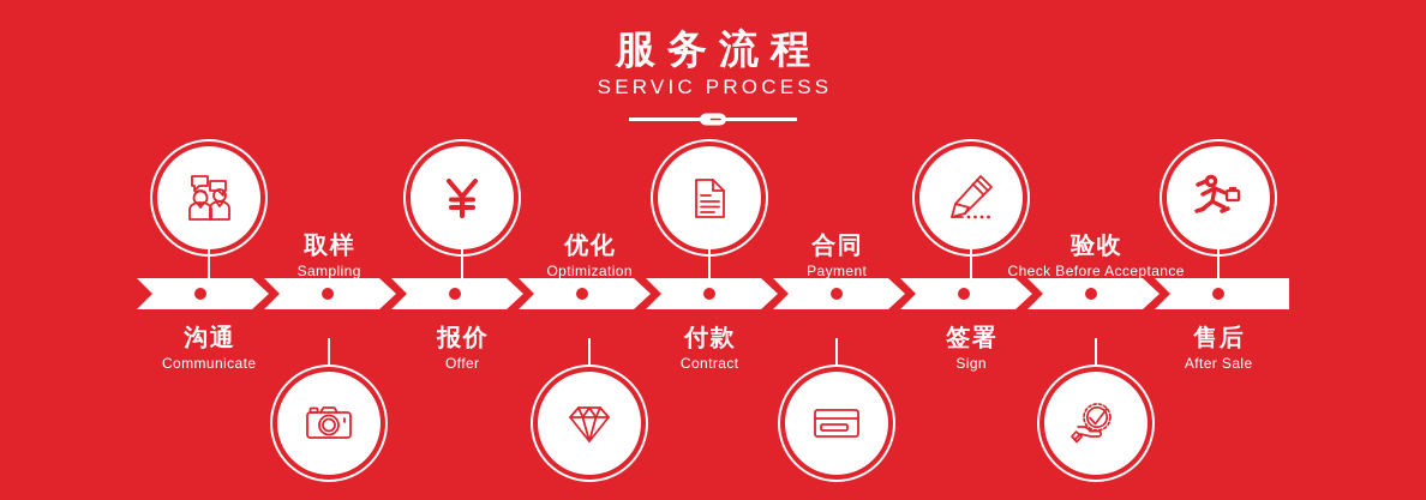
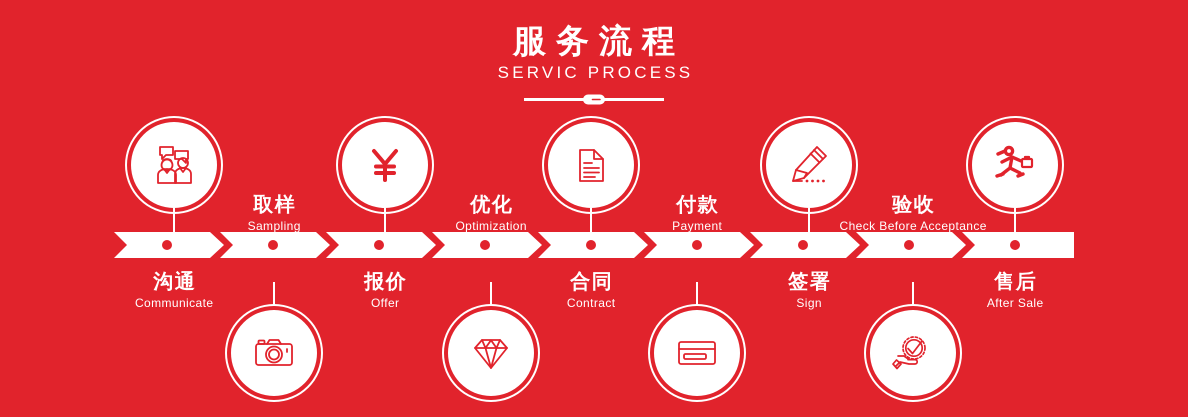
  服务流程
  SERVIC PROCESS
  沟通
  Communicate
  取样
  Sampling
  报价
  Offer
  优化
  Optimization
- 付款
+ 合同
  Contract
- 合同
+ 付款
  Payment
  签署
  Sign
  验收
  Check Before Acceptance
  售后
  After Sale
